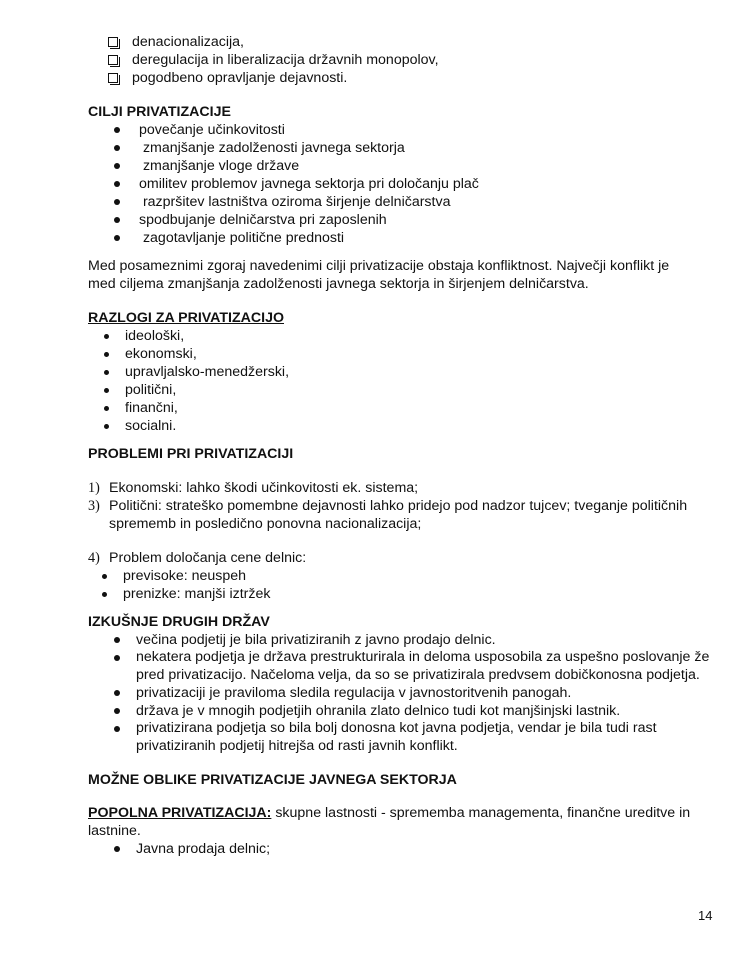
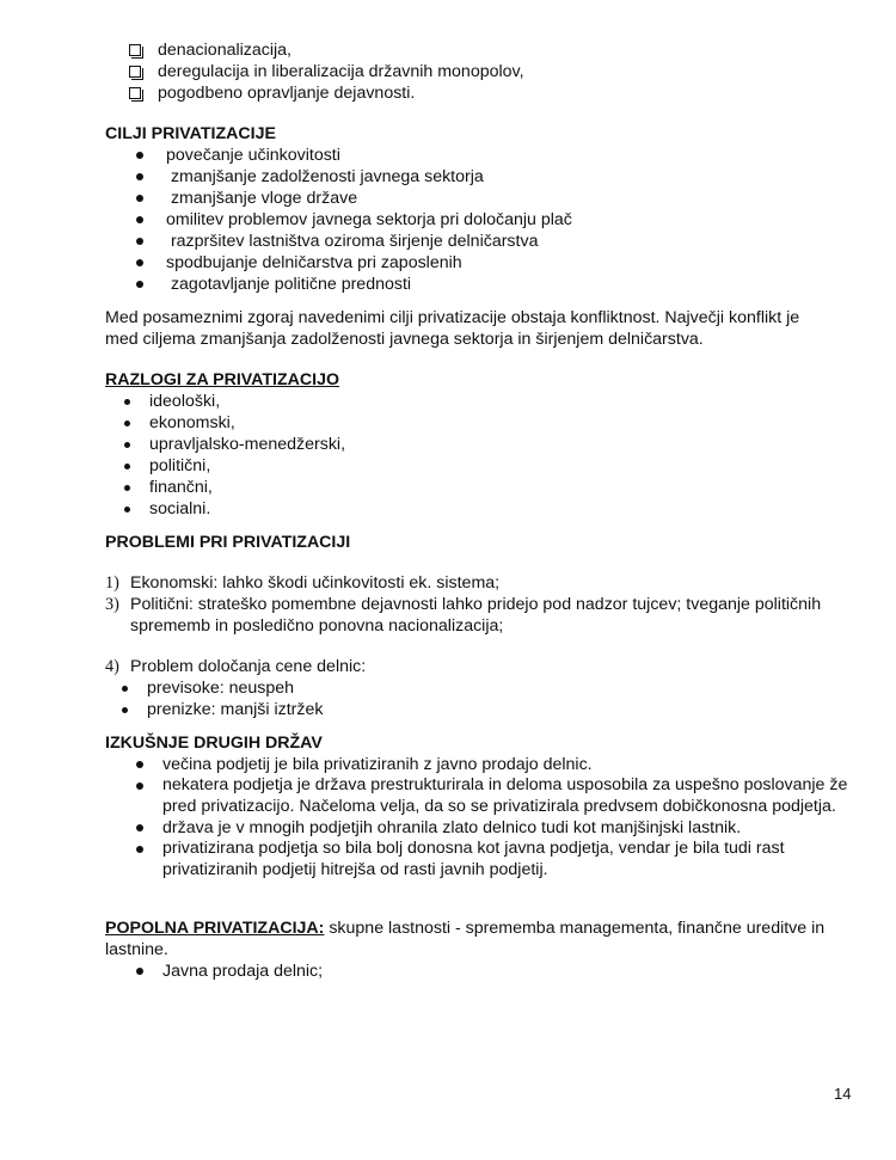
  denacionalizacija,
  deregulacija in liberalizacija državnih monopolov,
  pogodbeno opravljanje dejavnosti.
  CILJI PRIVATIZACIJE
  povečanje učinkovitosti
  zmanjšanje zadolženosti javnega sektorja
  zmanjšanje vloge države
  omilitev problemov javnega sektorja pri določanju plač
  razpršitev lastništva oziroma širjenje delničarstva
  spodbujanje delničarstva pri zaposlenih
  zagotavljanje politične prednosti
  Med posameznimi zgoraj navedenimi cilji privatizacije obstaja konfliktnost. Največji konflikt je
  med ciljema zmanjšanja zadolženosti javnega sektorja in širjenjem delničarstva.
  RAZLOGI ZA PRIVATIZACIJO
  ideološki,
  ekonomski,
  upravljalsko-menedžerski,
  politični,
  finančni,
  socialni.
  PROBLEMI PRI PRIVATIZACIJI
  1)
  Ekonomski: lahko škodi učinkovitosti ek. sistema;
  3)
  Politični: strateško pomembne dejavnosti lahko pridejo pod nadzor tujcev; tveganje političnih
  sprememb in posledično ponovna nacionalizacija;
  4)
  Problem določanja cene delnic:
  previsoke: neuspeh
  prenizke: manjši iztržek
  IZKUŠNJE DRUGIH DRŽAV
  večina podjetij je bila privatiziranih z javno prodajo delnic.
  nekatera podjetja je država prestrukturirala in deloma usposobila za uspešno poslovanje že pred privatizacijo. Načeloma velja, da so se privatizirala predvsem dobičkonosna podjetja.
- privatizaciji je praviloma sledila regulacija v javnostoritvenih panogah.
  država je v mnogih podjetjih ohranila zlato delnico tudi kot manjšinjski lastnik.
- privatizirana podjetja so bila bolj donosna kot javna podjetja, vendar je bila tudi rast privatiziranih podjetij hitrejša od rasti javnih konflikt.
+ privatizirana podjetja so bila bolj donosna kot javna podjetja, vendar je bila tudi rast privatiziranih podjetij hitrejša od rasti javnih podjetij.
- MOŽNE OBLIKE PRIVATIZACIJE JAVNEGA SEKTORJA
  POPOLNA PRIVATIZACIJA: skupne lastnosti - sprememba managementa, finančne ureditve in lastnine.
  Javna prodaja delnic;
  14
